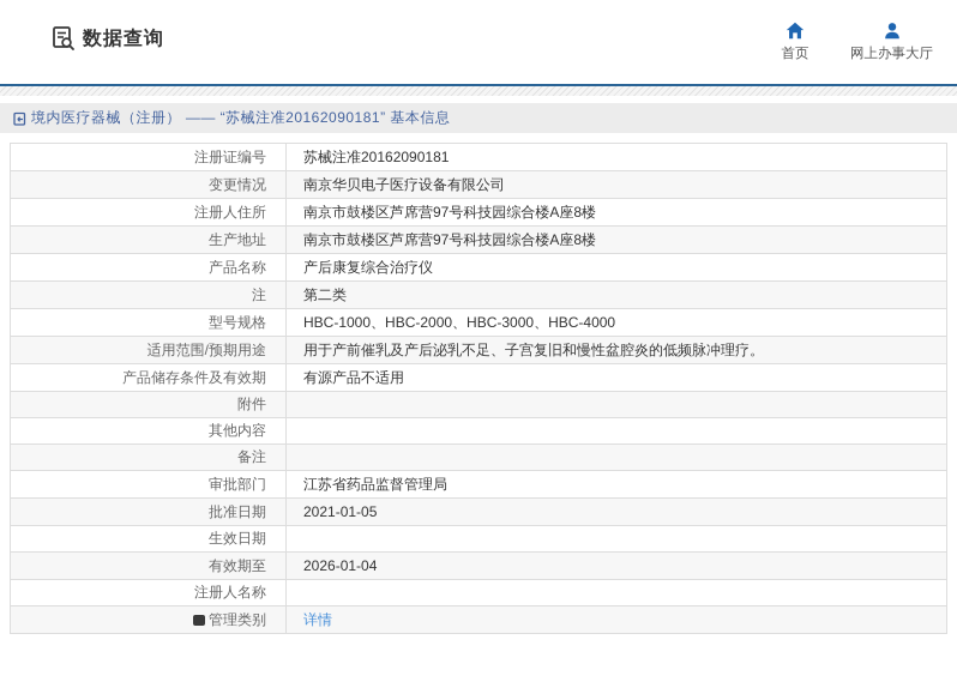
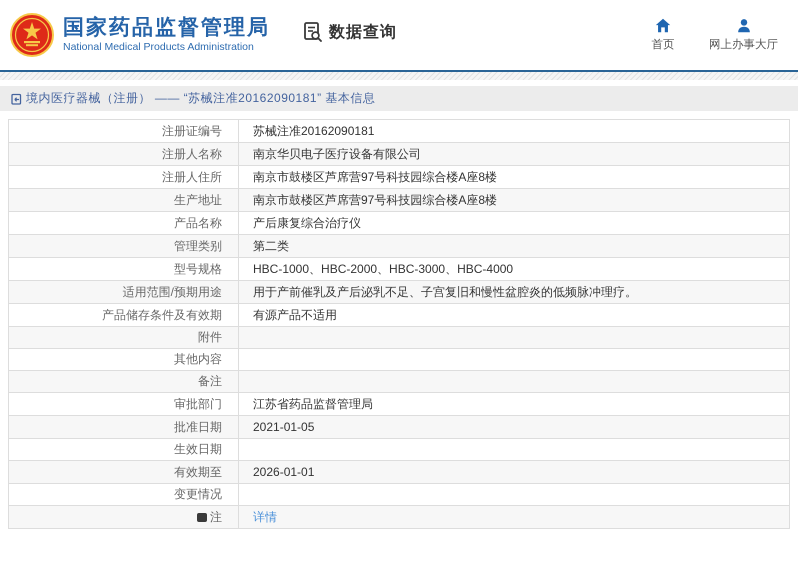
+ 国家药品监督管理局
+ National Medical Products Administration
  数据查询
  首页
  网上办事大厅
  境内医疗器械（注册） —— “苏械注准20162090181” 基本信息
  注册证编号	苏械注准20162090181
- 变更情况	南京华贝电子医疗设备有限公司
+ 注册人名称	南京华贝电子医疗设备有限公司
  注册人住所	南京市鼓楼区芦席营97号科技园综合楼A座8楼
  生产地址	南京市鼓楼区芦席营97号科技园综合楼A座8楼
  产品名称	产后康复综合治疗仪
- 注	第二类
+ 管理类别	第二类
  型号规格	HBC-1000、HBC-2000、HBC-3000、HBC-4000
  适用范围/预期用途	用于产前催乳及产后泌乳不足、子宫复旧和慢性盆腔炎的低频脉冲理疗。
  产品储存条件及有效期	有源产品不适用
  附件
  其他内容
  备注
  审批部门	江苏省药品监督管理局
  批准日期	2021-01-05
  生效日期
- 有效期至	2026-01-04
+ 有效期至	2026-01-01
- 注册人名称
+ 变更情况
- 管理类别	详情
+ 注	详情
